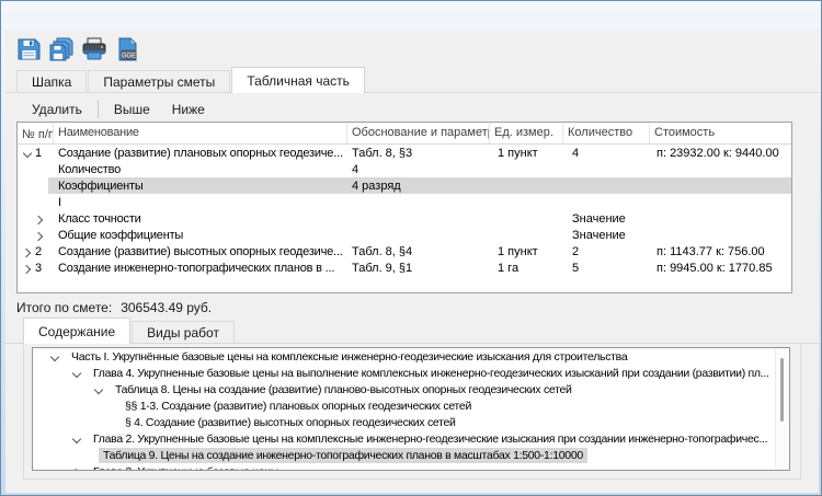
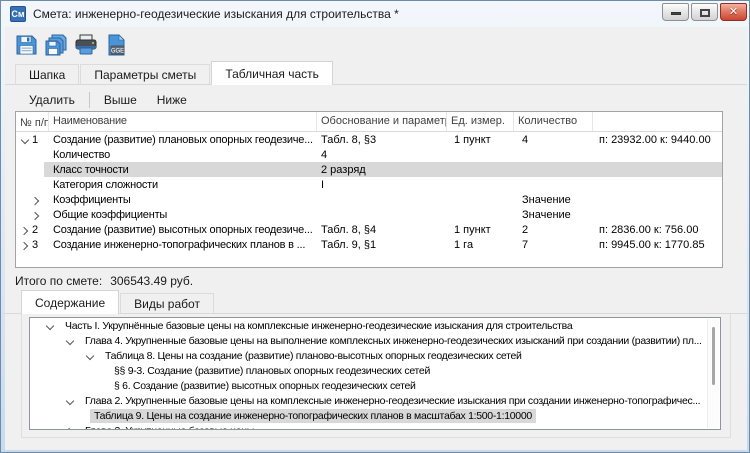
+ См
+ Смета: инженерно-геодезические изыскания для строительства *
+ ✕
  Шапка
  Параметры сметы
  Табличная часть
  Удалить
  Выше
  Ниже
  № п/п
  Наименование
  Обоснование и парамет
  Ед. измер.
  Количество
- Стоимость
  1
  Создание (развитие) плановых опорных геодезиче...
  Табл. 8, §3
  1 пункт
  4
  п: 23932.00 к: 9440.00
  Количество
  4
- Коэффициенты
+ Класс точности
- 4 разряд
+ 2 разряд
+ Категория сложности
  I
- Класс точности
+ Коэффициенты
  Значение
  Общие коэффициенты
  Значение
  2
  Создание (развитие) высотных опорных геодезиче...
  Табл. 8, §4
  1 пункт
  2
- п: 1143.77 к: 756.00
+ п: 2836.00 к: 756.00
  3
  Создание инженерно-топографических планов в ...
  Табл. 9, §1
  1 га
- 5
+ 7
  п: 9945.00 к: 1770.85
  Итого по смете:
  306543.49 руб.
  Содержание
  Виды работ
  Часть I. Укрупнённые базовые цены на комплексные инженерно-геодезические изыскания для строительства
  Глава 4. Укрупненные базовые цены на выполнение комплексных инженерно-геодезических изысканий при создании (развитии) пл...
  Таблица 8. Цены на создание (развитие) планово-высотных опорных геодезических сетей
- §§ 1-3. Создание (развитие) плановых опорных геодезических сетей
+ §§ 9-3. Создание (развитие) плановых опорных геодезических сетей
- § 4. Создание (развитие) высотных опорных геодезических сетей
+ § 6. Создание (развитие) высотных опорных геодезических сетей
  Глава 2. Укрупненные базовые цены на комплексные инженерно-геодезические изыскания при создании инженерно-топографичес...
  Таблица 9. Цены на создание инженерно-топографических планов в масштабах 1:500-1:10000
